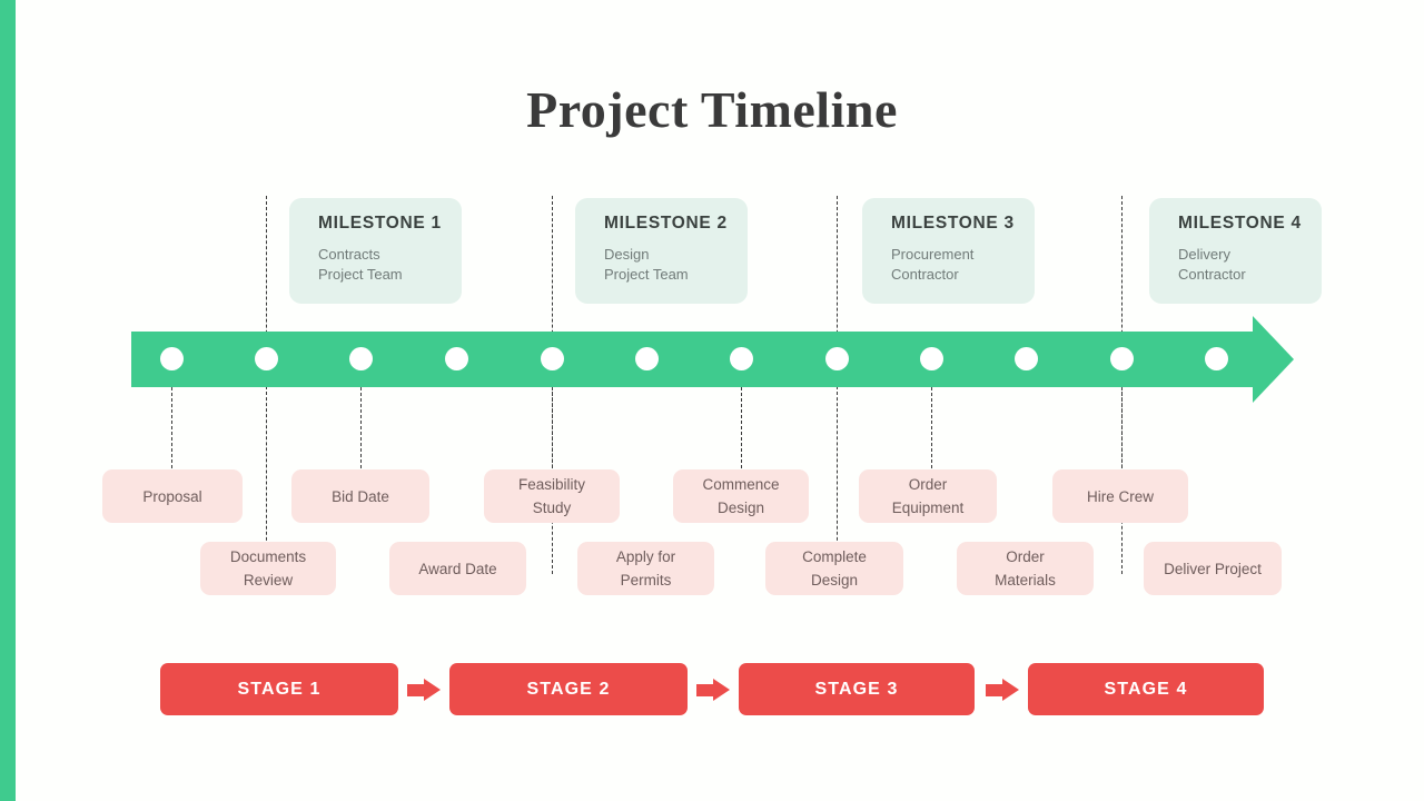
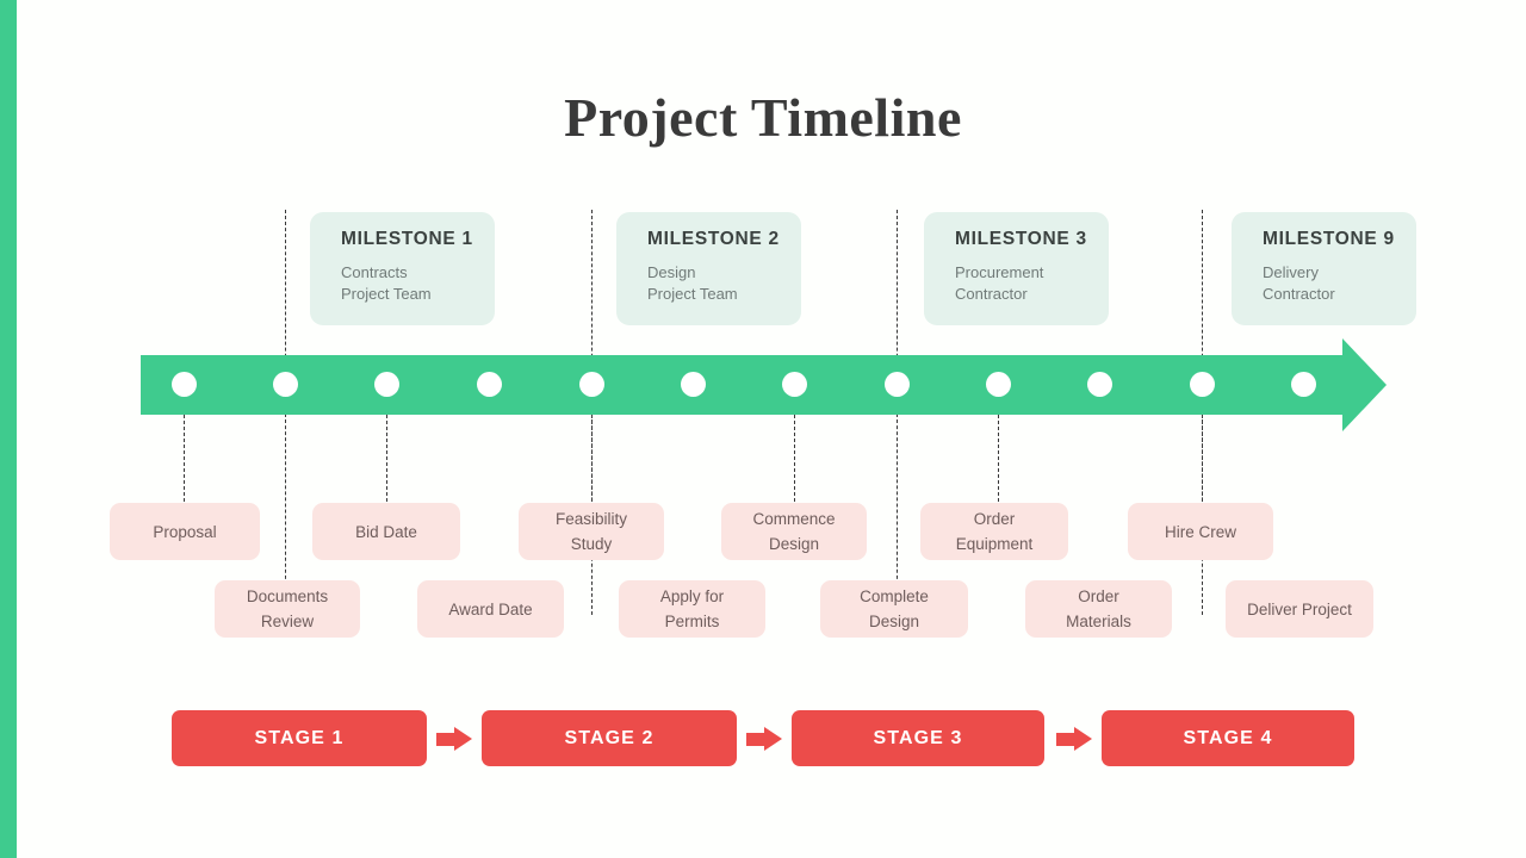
  Project Timeline
  MILESTONE 1
  Contracts
  Project Team
  MILESTONE 2
  Design
  Project Team
  MILESTONE 3
  Procurement
  Contractor
- MILESTONE 4
+ MILESTONE 9
  Delivery
  Contractor
  Proposal
  Bid Date
  Feasibility
  Study
  Commence
  Design
  Order
  Equipment
  Hire Crew
  Documents
  Review
  Award Date
  Apply for
  Permits
  Complete
  Design
  Order
  Materials
  Deliver Project
  STAGE 1
  STAGE 2
  STAGE 3
  STAGE 4
